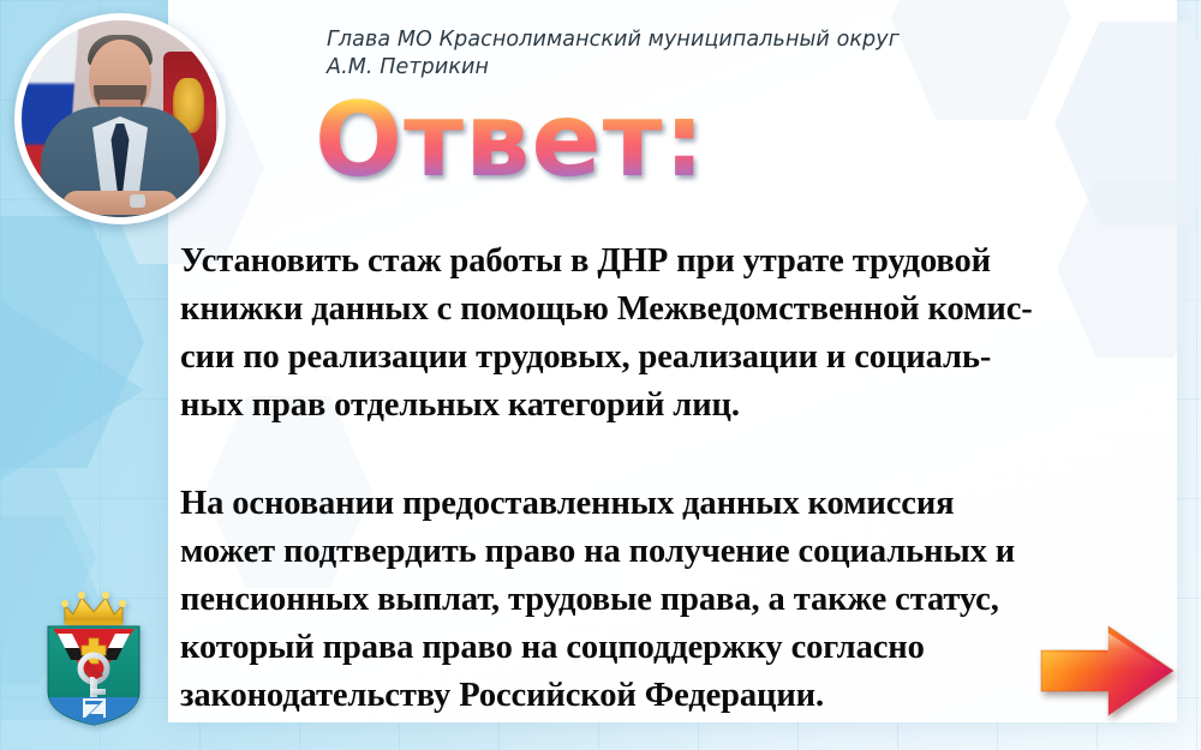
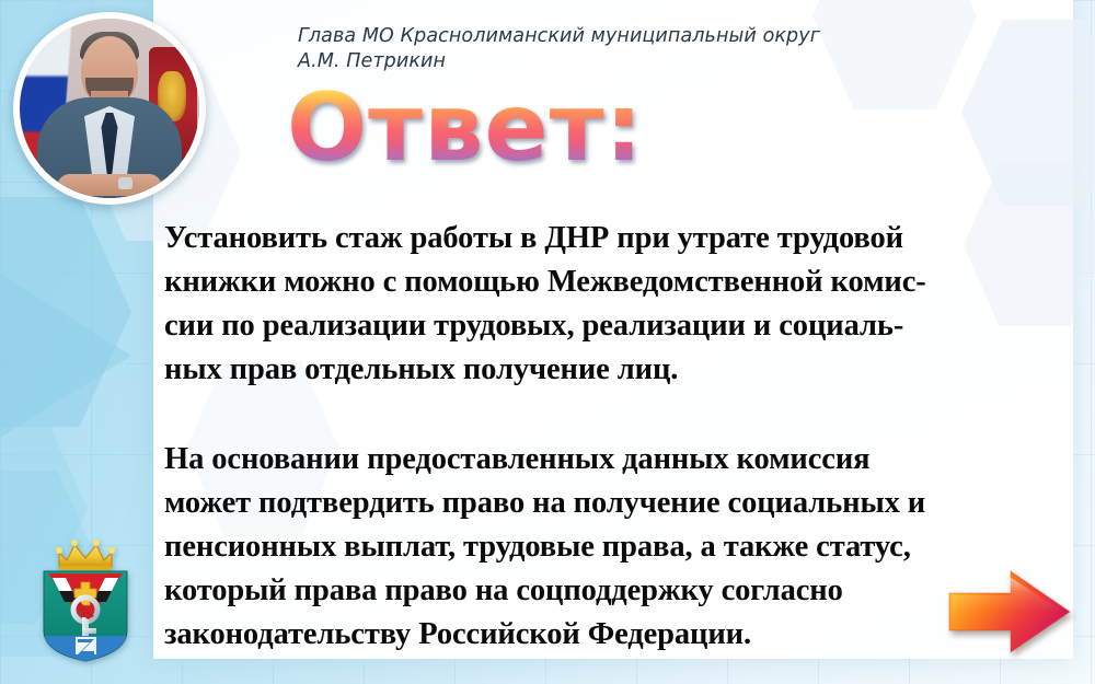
  Глава МО Краснолиманский муниципальный округ
  А.М. Петрикин
  Ответ:
  Установить стаж работы в ДНР при утрате трудовой
- книжки данных с помощью Межведомственной комис-
+ книжки можно с помощью Межведомственной комис-
  сии по реализации трудовых, реализации и социаль-
- ных прав отдельных категорий лиц.
+ ных прав отдельных получение лиц.
  На основании предоставленных данных комиссия
  может подтвердить право на получение социальных и
  пенсионных выплат, трудовые права, а также статус,
  который права право на соцподдержку согласно
  законодательству Российской Федерации.
